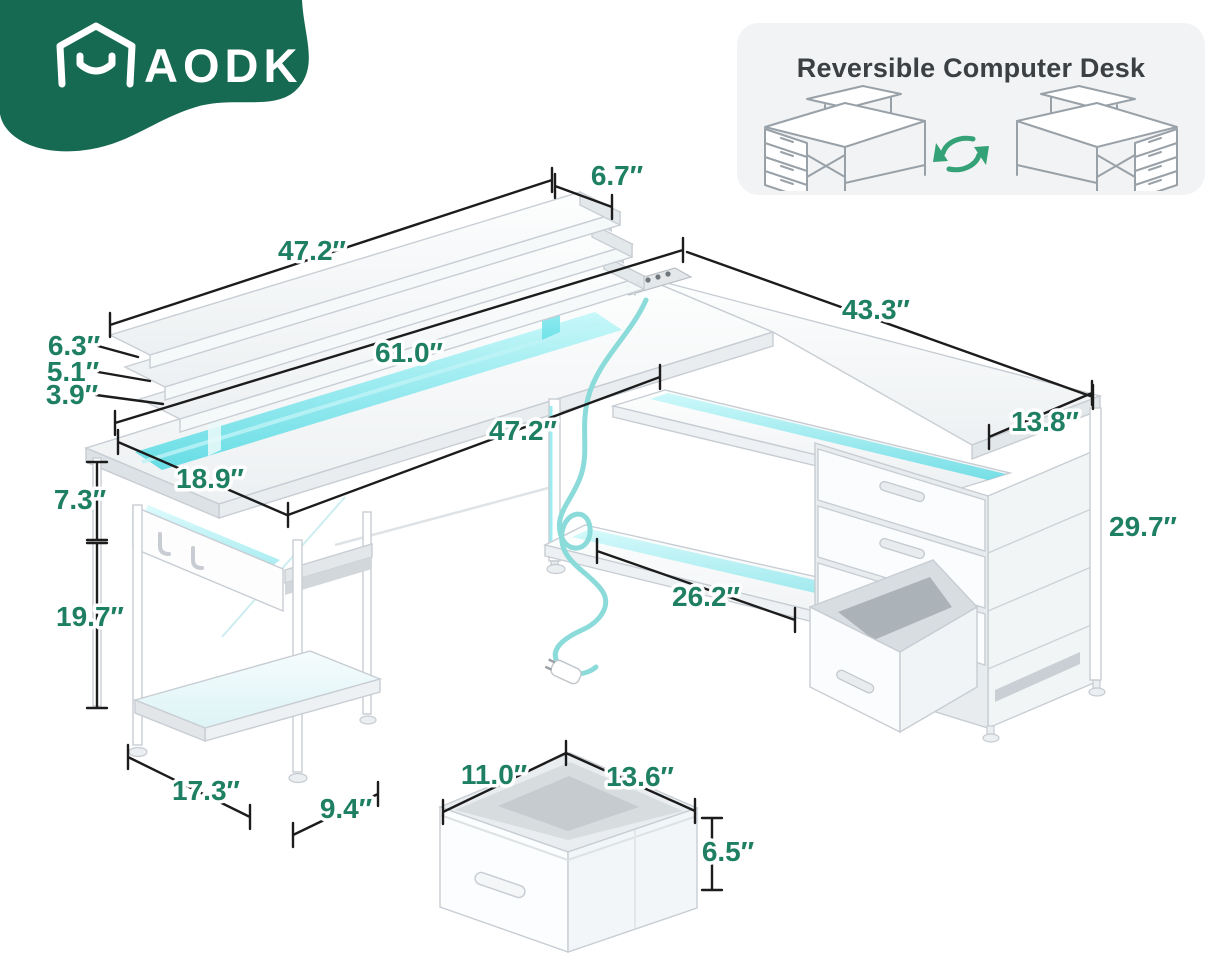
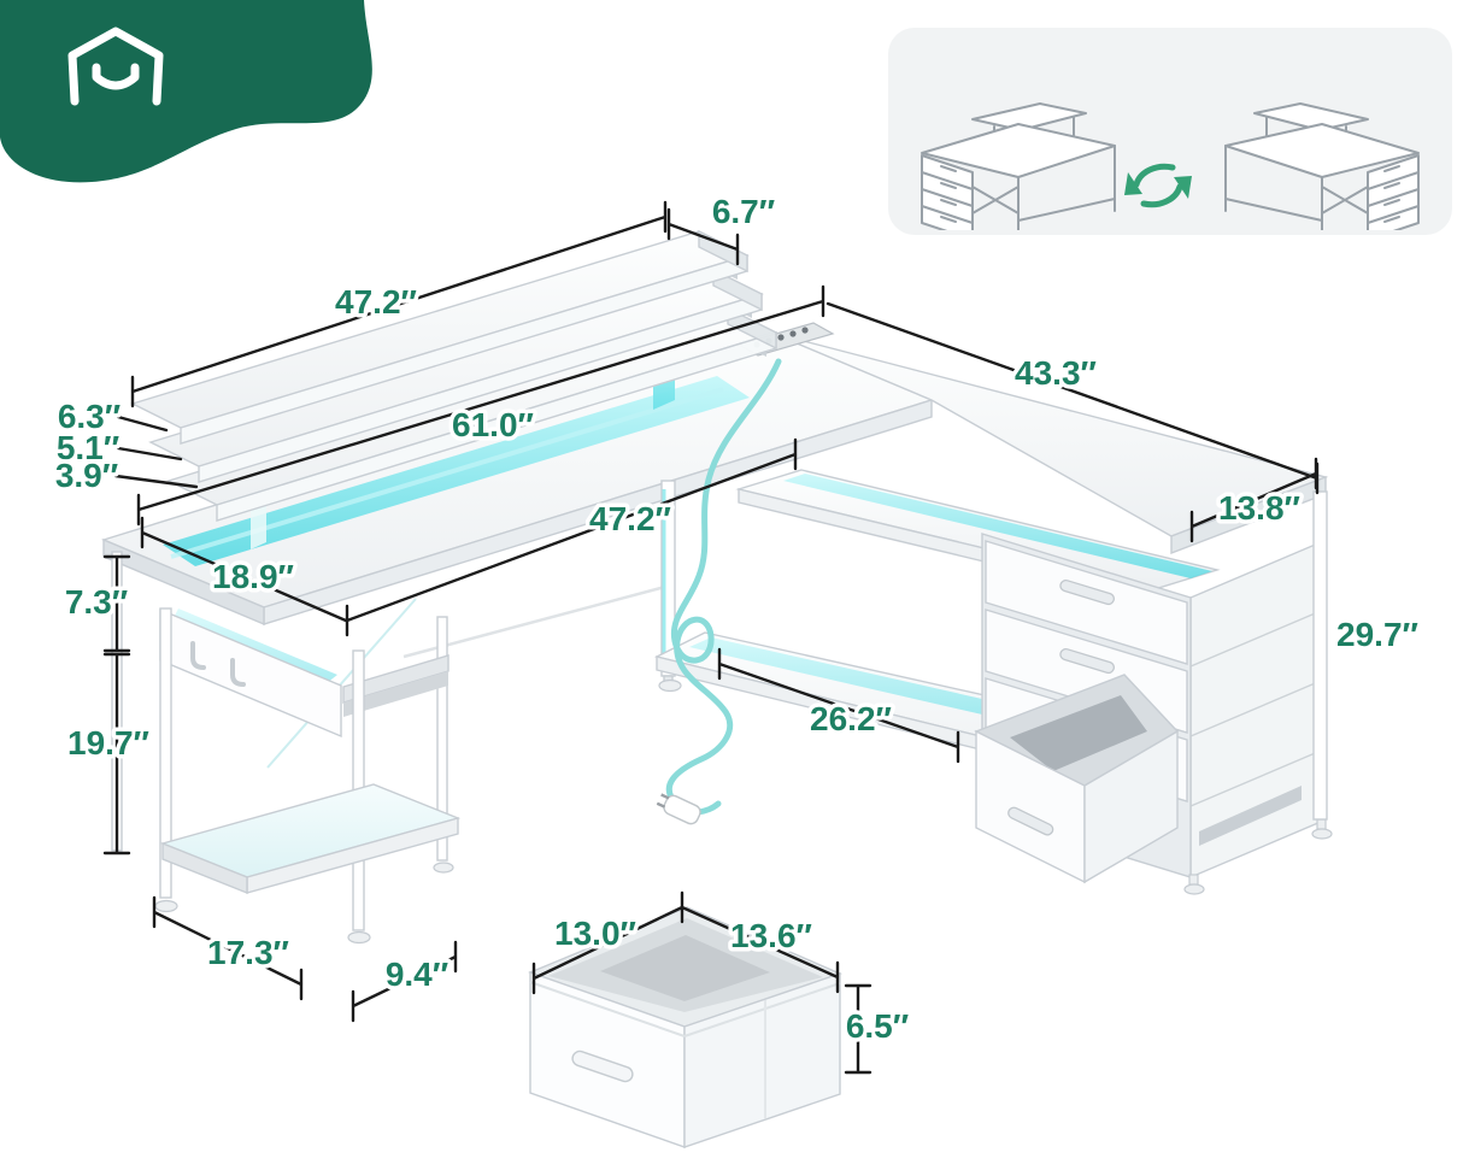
  6.7″
  47.2″
  43.3″
  6.3″
  5.1″
  3.9″
  61.0″
  47.2″
  13.8″
  18.9″
  7.3″
  29.7″
  19.7″
  26.2″
  17.3″
  9.4″
- 11.0″
+ 13.0″
  13.6″
  6.5″
- AODK
- Reversible Computer Desk
